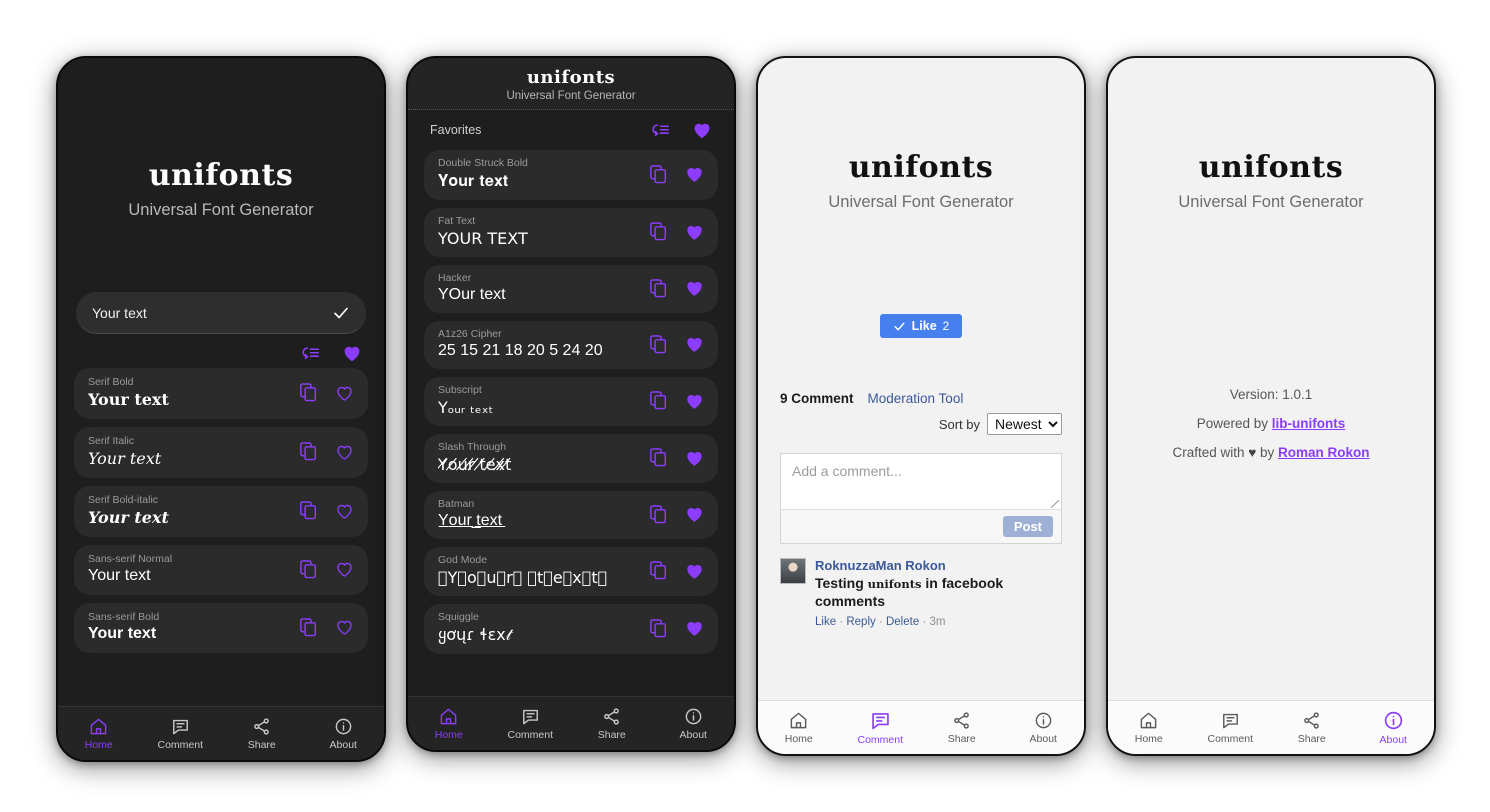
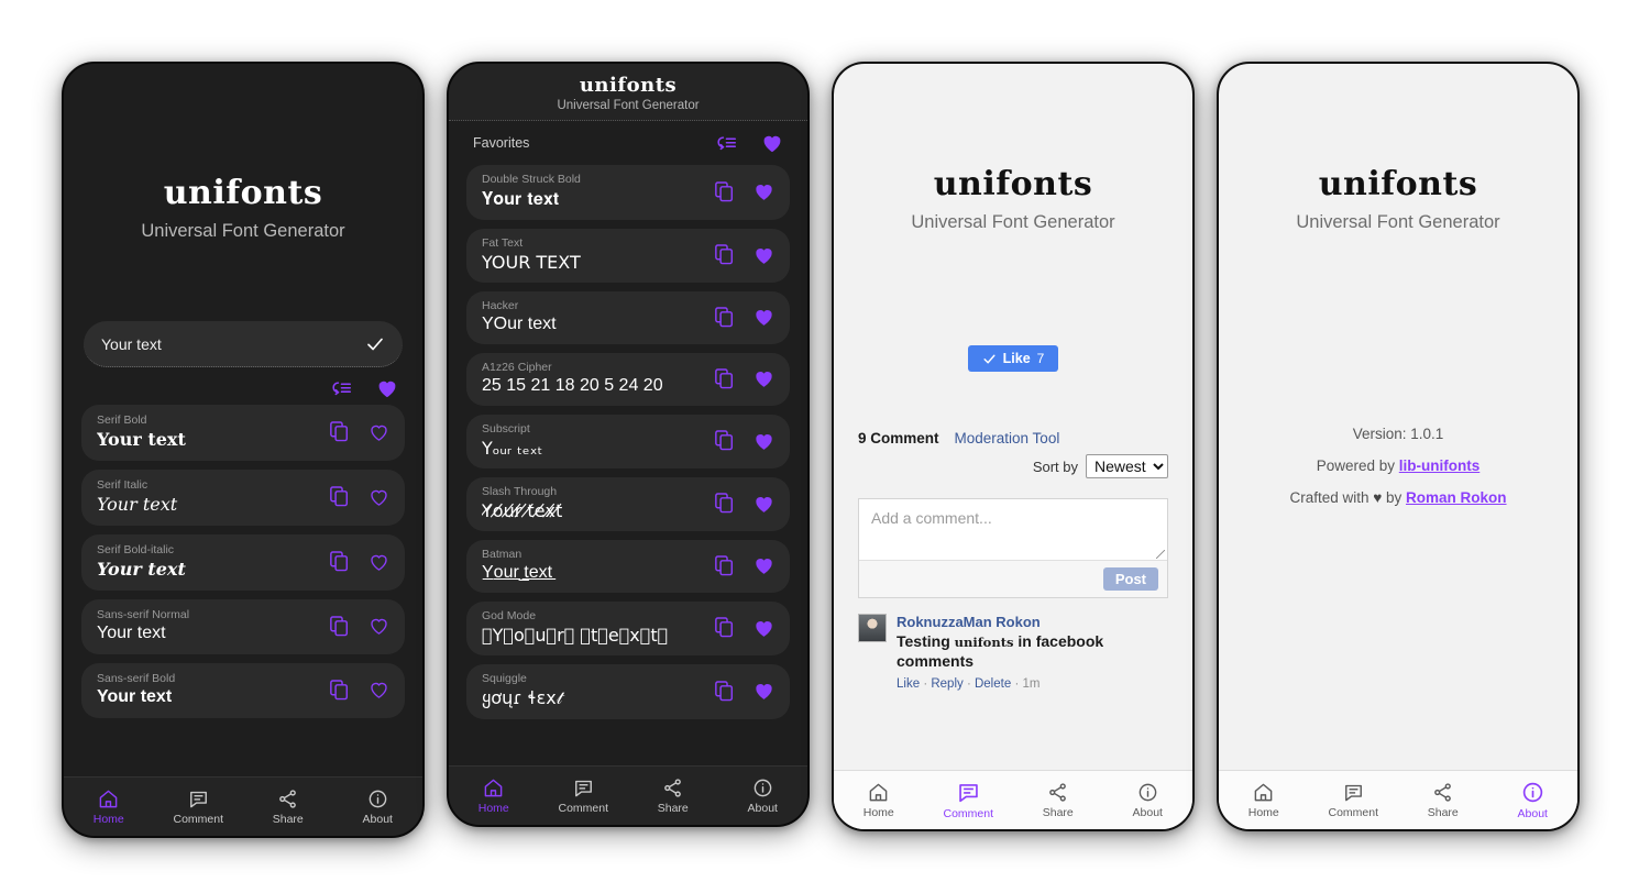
  unifonts
  Universal Font Generator
  Your text
  Serif Bold
  Your text
  Serif Italic
  Your text
  Serif Bold-italic
  Your text
  Sans-serif Normal
  Your text
  Sans-serif Bold
  Your text
  Home
  Comment
  Share
  About
  unifonts
  Universal Font Generator
  Favorites
  Double Struck Bold
  𝐘𝐨𝐮𝐫 𝐭𝐞𝐱𝐭
  Fat Text
  YOUR TEXT
  Hacker
  YOur text
  A1z26 Cipher
  25 15 21 18 20 5 24 20
  Subscript
  Yₒᵤᵣ ₜₑₓₜ
  Slash Through
  Y̸o̸u̸r̸ ̸t̸e̸x̸t̸
  Batman
  Y̲o̲u̲r̲ ̲t̲e̲x̲t̲
  God Mode
  ⃝Y⃝o⃝u⃝r⃝ ⃝t⃝e⃝x⃝t⃝
  Squiggle
  ყơųɾ ɬɛx𝓉
  Home
  Comment
  Share
  About
  unifonts
  Universal Font Generator
  Like
- 2
+ 7
  9 Comment
  Moderation Tool
  Sort by
  Newest
  Add a comment...
  Post
  RoknuzzaMan Rokon
  Testing unifonts in facebook comments
- Like · Reply · Delete · 3m
+ Like · Reply · Delete · 1m
  Home
  Comment
  Share
  About
  unifonts
  Universal Font Generator
  Version: 1.0.1
  Powered by lib-unifonts
  Crafted with ♥ by Roman Rokon
  Home
  Comment
  Share
  About
